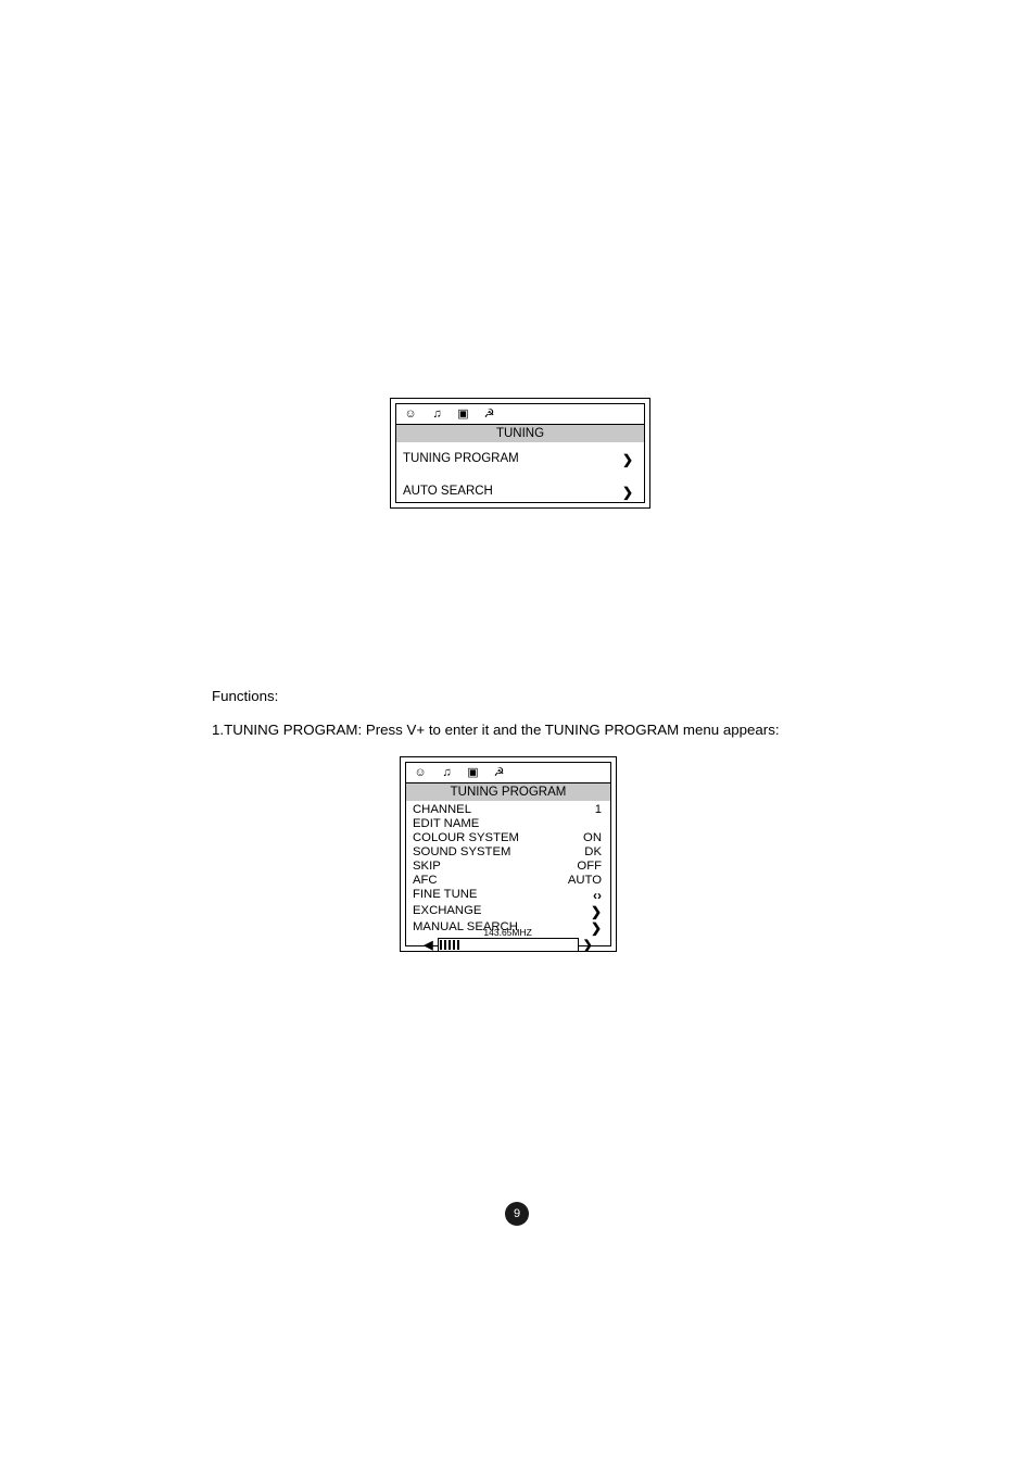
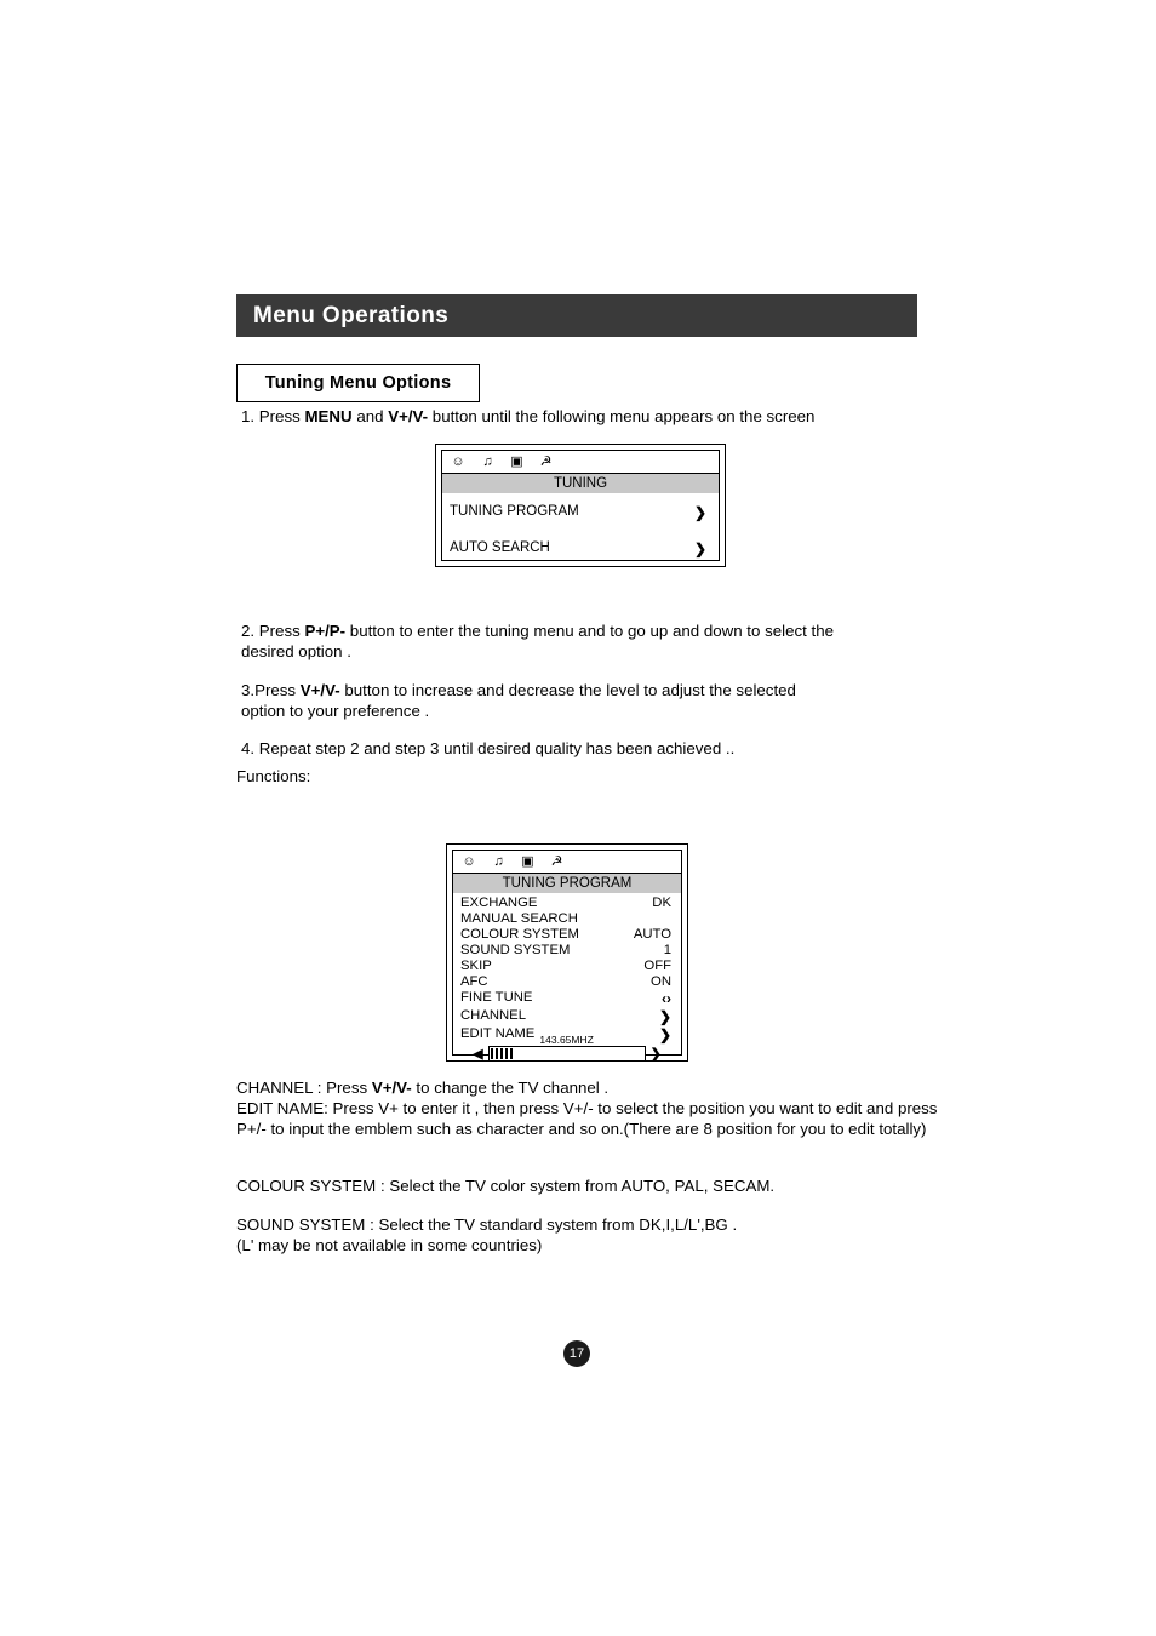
+ Menu Operations
+ Tuning Menu Options
+ 1. Press MENU and V+/V- button until the following menu appears on the screen
  ☺
  ♫
  ▣
  ☭
  TUNING
  TUNING PROGRAM
  ❯
  AUTO SEARCH
  ❯
+ 2. Press P+/P- button to enter the tuning menu and to go up and down to select the desired option .
+ 3.Press V+/V- button to increase and decrease the level to adjust the selected option to your preference .
+ 4. Repeat step 2 and step 3 until desired quality has been achieved ..
  Functions:
- 1.TUNING PROGRAM: Press V+ to enter it and the TUNING PROGRAM menu appears:
  ☺
  ♫
  ▣
  ☭
  TUNING PROGRAM
- CHANNEL
+ EXCHANGE
- 1
+ DK
- EDIT NAME
+ MANUAL SEARCH
  COLOUR SYSTEM
- ON
+ AUTO
  SOUND SYSTEM
- DK
+ 1
  SKIP
  OFF
  AFC
- AUTO
+ ON
  FINE TUNE
  ‹›
- EXCHANGE
+ CHANNEL
  ❯
- MANUAL SEARCH
+ EDIT NAME
  ❯
  ◀
  143.65MHZ
  ❯
+ CHANNEL : Press V+/V- to change the TV channel .
+ EDIT NAME: Press V+ to enter it , then press V+/- to select the position you want to edit and press P+/- to input the emblem such as character and so on.(There are 8 position for you to edit totally)
+ COLOUR SYSTEM : Select the TV color system from AUTO, PAL, SECAM.
+ SOUND SYSTEM : Select the TV standard system from DK,I,L/L',BG .
+ (L' may be not available in some countries)
- 9
+ 17
